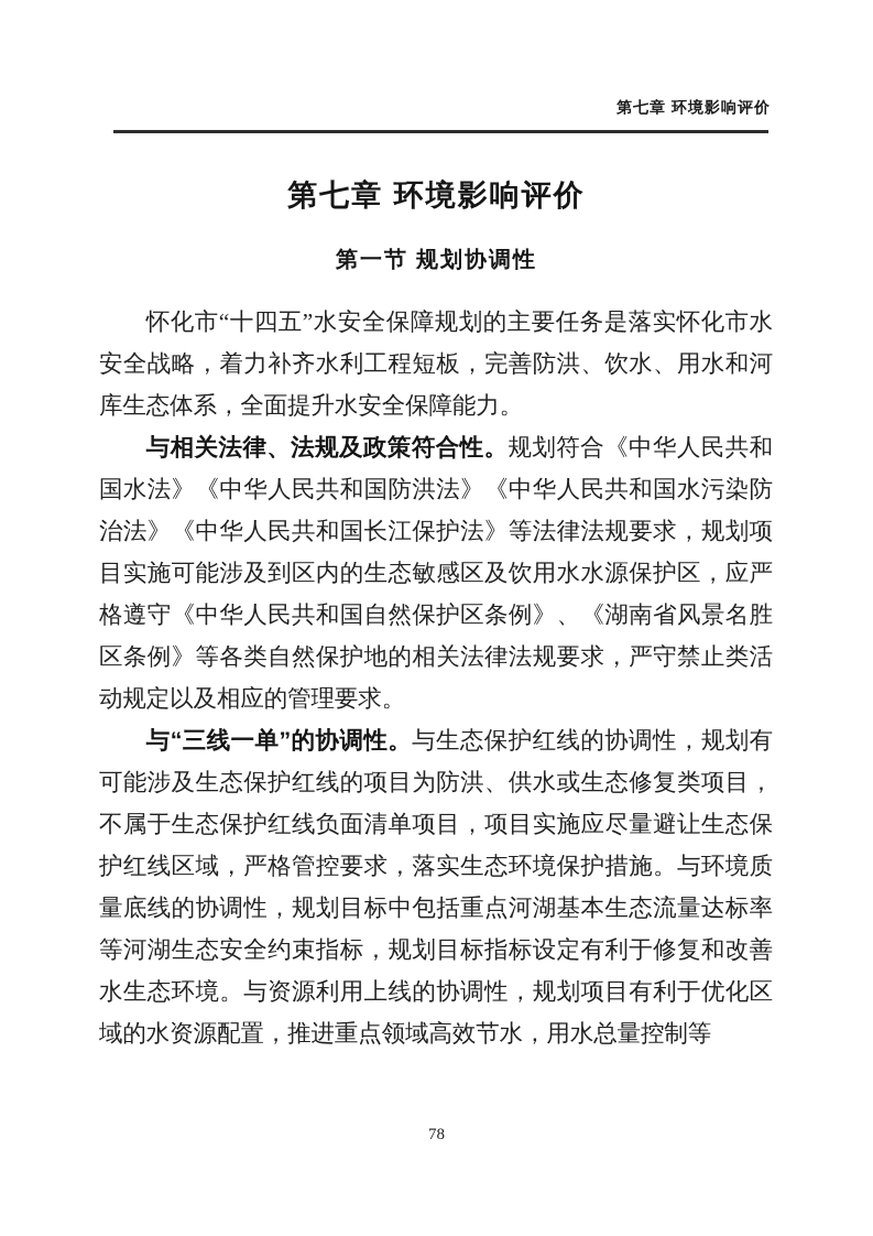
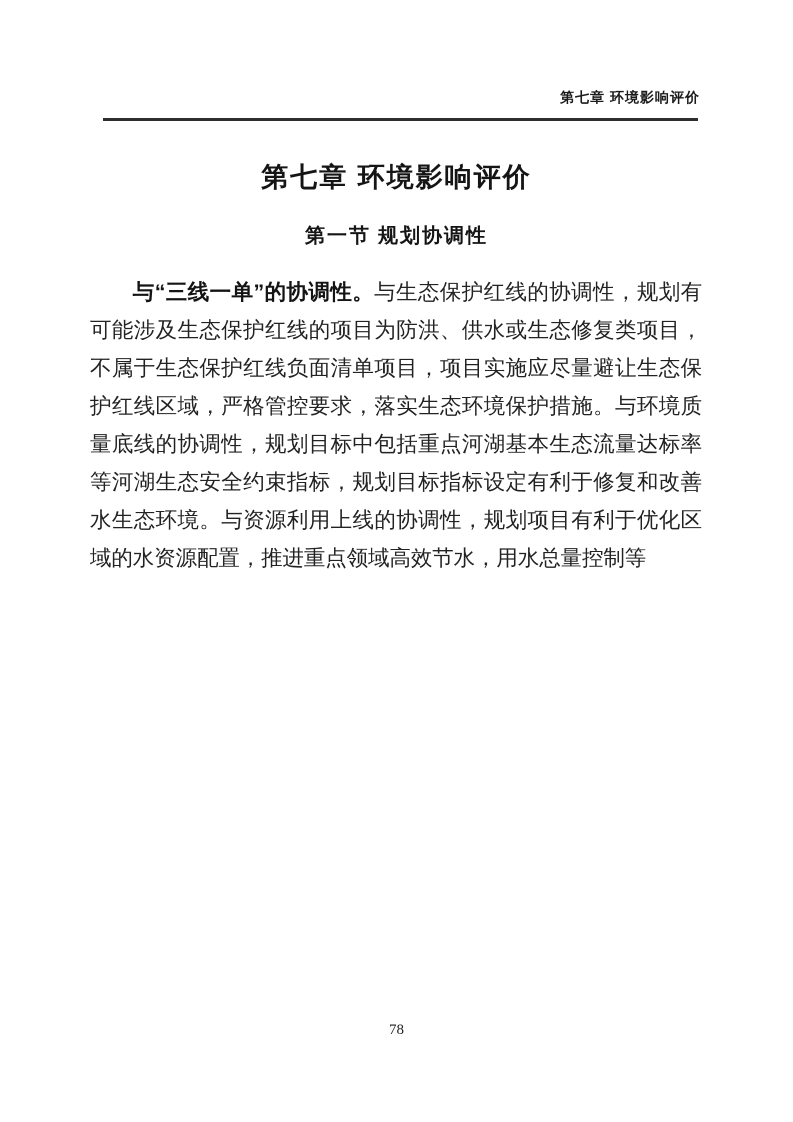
  第七章 环境影响评价
  第七章 环境影响评价
  第一节 规划协调性
- 怀化市“十四五”水安全保障规划的主要任务是落实怀化市水安全战略，着力补齐水利工程短板，完善防洪、饮水、用水和河库生态体系，全面提升水安全保障能力。
- 与相关法律、法规及政策符合性。规划符合《中华人民共和国水法》《中华人民共和国防洪法》《中华人民共和国水污染防治法》《中华人民共和国长江保护法》等法律法规要求，规划项目实施可能涉及到区内的生态敏感区及饮用水水源保护区，应严格遵守《中华人民共和国自然保护区条例》、《湖南省风景名胜区条例》等各类自然保护地的相关法律法规要求，严守禁止类活动规定以及相应的管理要求。
  与“三线一单”的协调性。与生态保护红线的协调性，规划有可能涉及生态保护红线的项目为防洪、供水或生态修复类项目，不属于生态保护红线负面清单项目，项目实施应尽量避让生态保护红线区域，严格管控要求，落实生态环境保护措施。与环境质量底线的协调性，规划目标中包括重点河湖基本生态流量达标率等河湖生态安全约束指标，规划目标指标设定有利于修复和改善水生态环境。与资源利用上线的协调性，规划项目有利于优化区域的水资源配置，推进重点领域高效节水，用水总量控制等
  78
